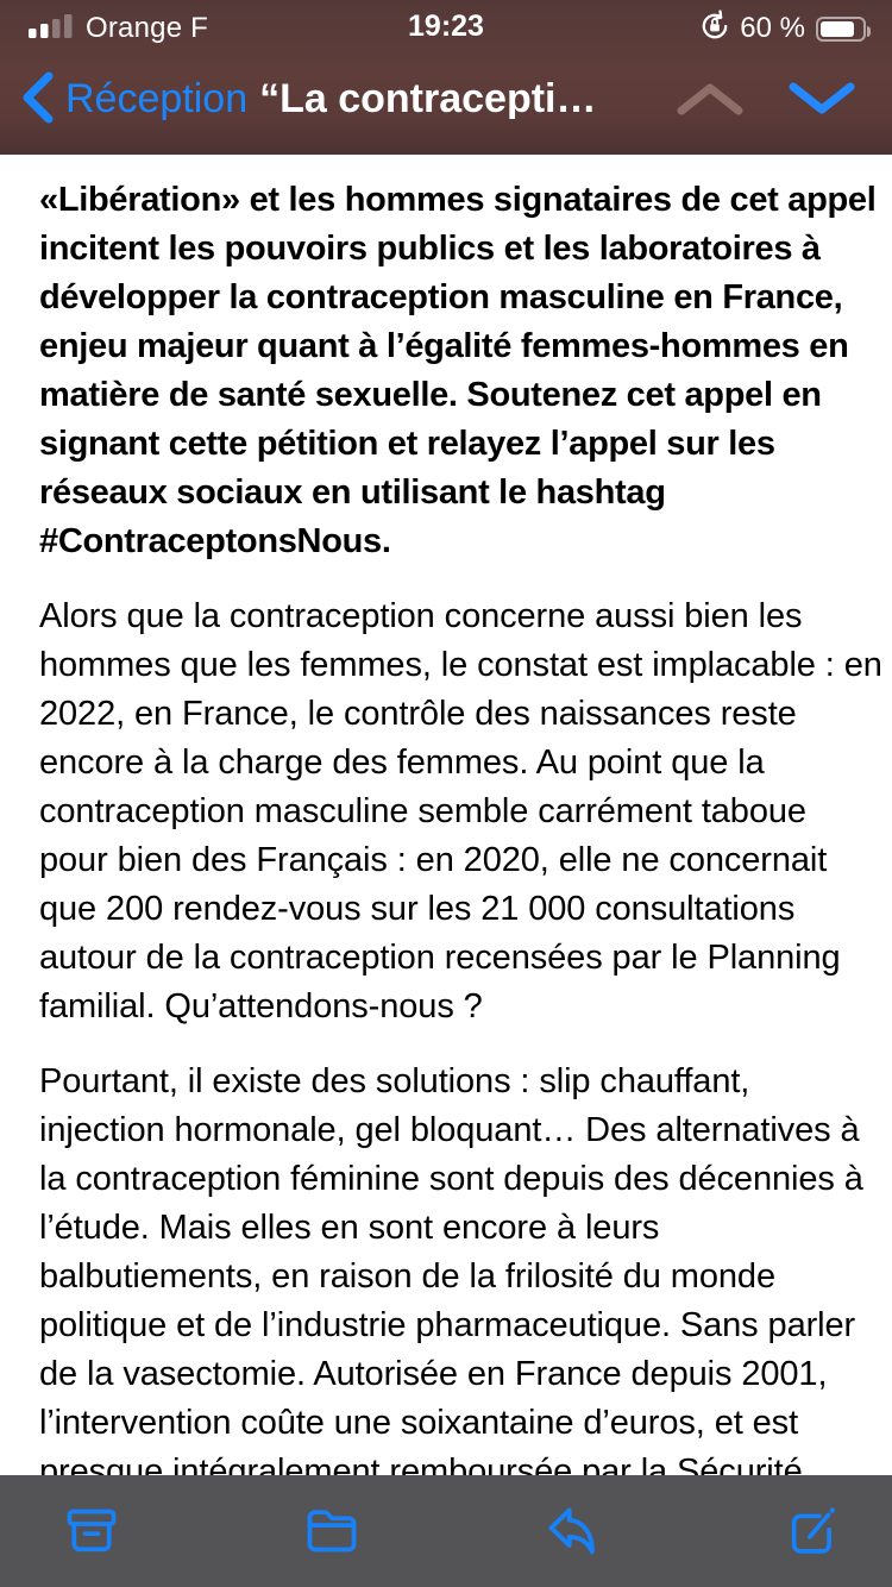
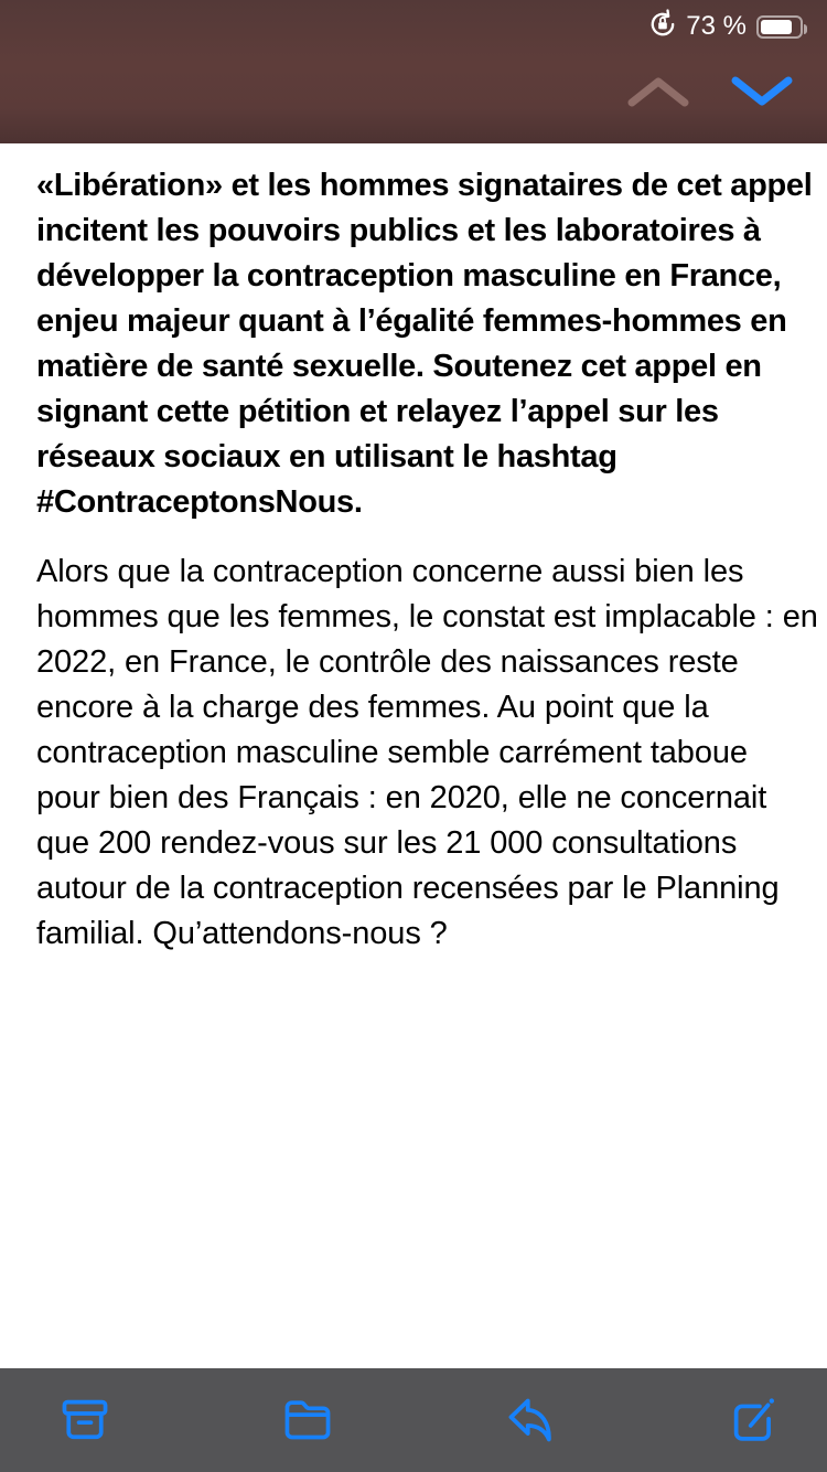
- Orange F
- 19:23
- 60 %
+ 73 %
- Réception
- “La contracepti…
  «Libération» et les hommes signataires de cet appel
  incitent les pouvoirs publics et les laboratoires à
  développer la contraception masculine en France,
  enjeu majeur quant à l’égalité femmes-hommes en
  matière de santé sexuelle. Soutenez cet appel en
  signant cette pétition et relayez l’appel sur les
  réseaux sociaux en utilisant le hashtag
  #ContraceptonsNous.
  Alors que la contraception concerne aussi bien les
  hommes que les femmes, le constat est implacable : en
  2022, en France, le contrôle des naissances reste
  encore à la charge des femmes. Au point que la
  contraception masculine semble carrément taboue
  pour bien des Français : en 2020, elle ne concernait
  que 200 rendez-vous sur les 21 000 consultations
  autour de la contraception recensées par le Planning
  familial. Qu’attendons-nous ?
- Pourtant, il existe des solutions : slip chauffant,
- injection hormonale, gel bloquant… Des alternatives à
- la contraception féminine sont depuis des décennies à
- l’étude. Mais elles en sont encore à leurs
- balbutiements, en raison de la frilosité du monde
- politique et de l’industrie pharmaceutique. Sans parler
- de la vasectomie. Autorisée en France depuis 2001,
- l’intervention coûte une soixantaine d’euros, et est
- presque intégralement remboursée par la Sécurité
